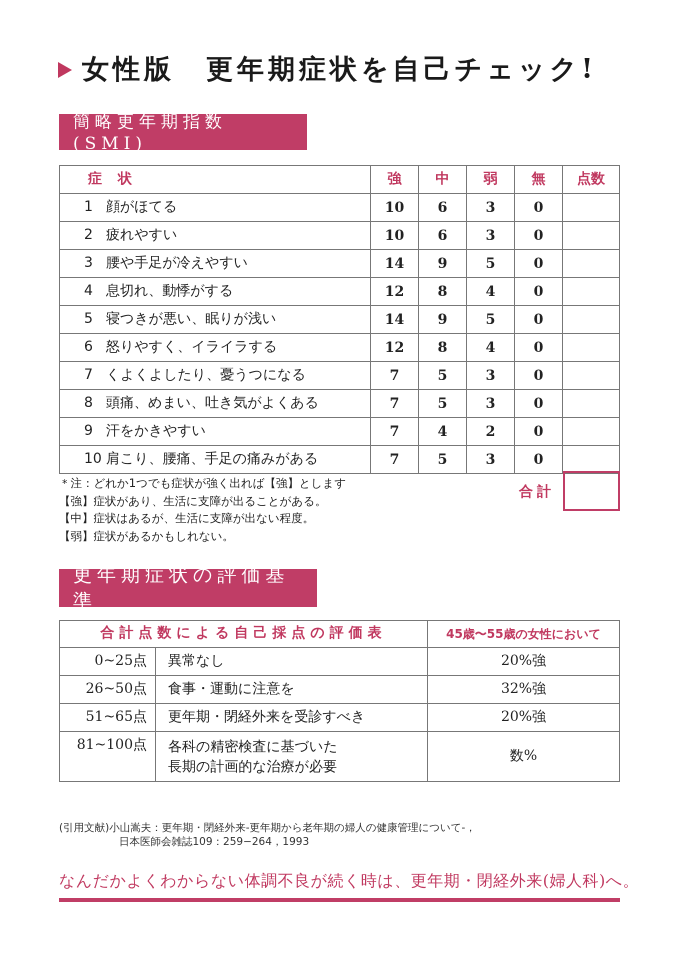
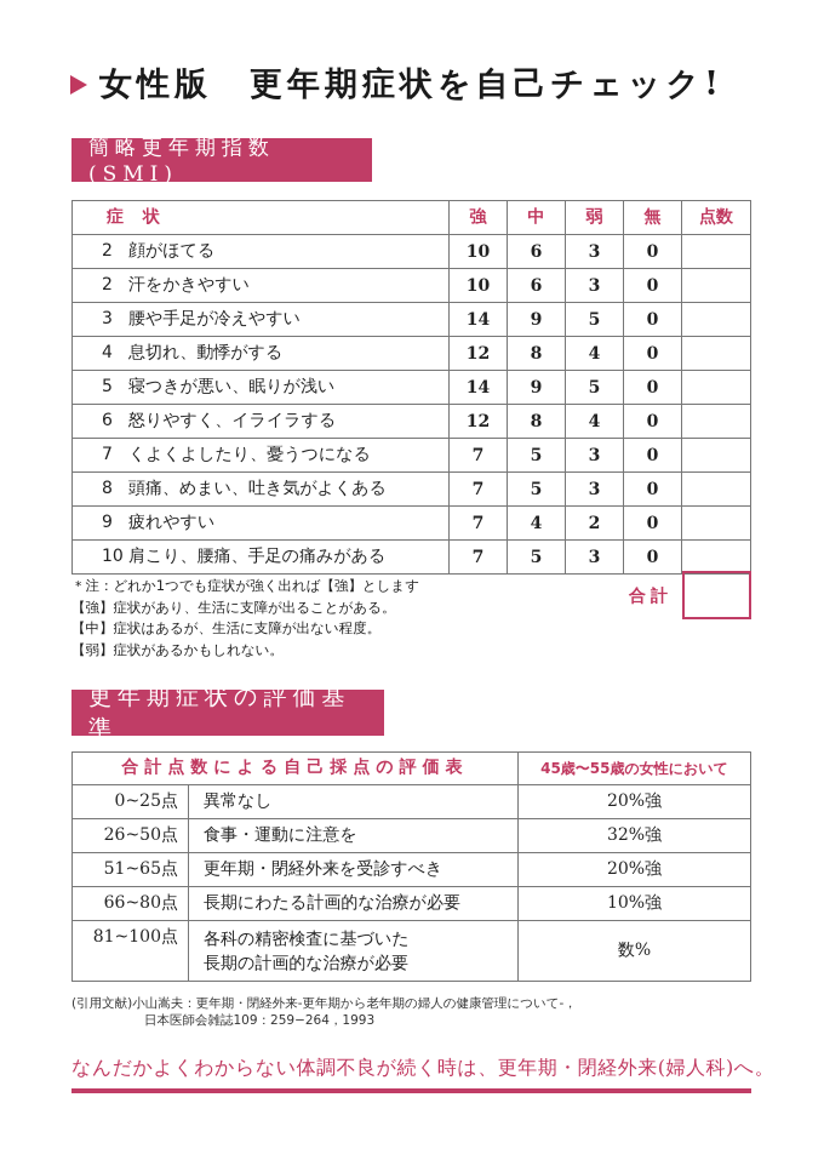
  女性版 更年期症状を自己チェック!
  簡略更年期指数(SMI)
  症状	強	中	弱	無	点数
- 1 顔がほてる	10	6	3	0
+ 2 顔がほてる	10	6	3	0
- 2 疲れやすい	10	6	3	0
+ 2 汗をかきやすい	10	6	3	0
  3 腰や手足が冷えやすい	14	9	5	0
  4 息切れ、動悸がする	12	8	4	0
  5 寝つきが悪い、眠りが浅い	14	9	5	0
  6 怒りやすく、イライラする	12	8	4	0
  7 くよくよしたり、憂うつになる	7	5	3	0
  8 頭痛、めまい、吐き気がよくある	7	5	3	0
- 9 汗をかきやすい	7	4	2	0
+ 9 疲れやすい	7	4	2	0
  10 肩こり、腰痛、手足の痛みがある	7	5	3	0
  ＊注：どれか1つでも症状が強く出れば【強】とします
  【強】症状があり、生活に支障が出ることがある。
  【中】症状はあるが、生活に支障が出ない程度。
  【弱】症状があるかもしれない。
  合計
  更年期症状の評価基準
  合計点数による自己採点の評価表	45歳〜55歳の女性において
  0~25点	異常なし	20%強
  26~50点	食事・運動に注意を	32%強
  51~65点	更年期・閉経外来を受診すべき	20%強
+ 66~80点	長期にわたる計画的な治療が必要	10%強
  81~100点	各科の精密検査に基づいた 長期の計画的な治療が必要	数%
  (引用文献)小山嵩夫：更年期・閉経外来-更年期から老年期の婦人の健康管理について-，
  日本医師会雑誌109：259−264，1993
  なんだかよくわからない体調不良が続く時は、更年期・閉経外来(婦人科)へ。
